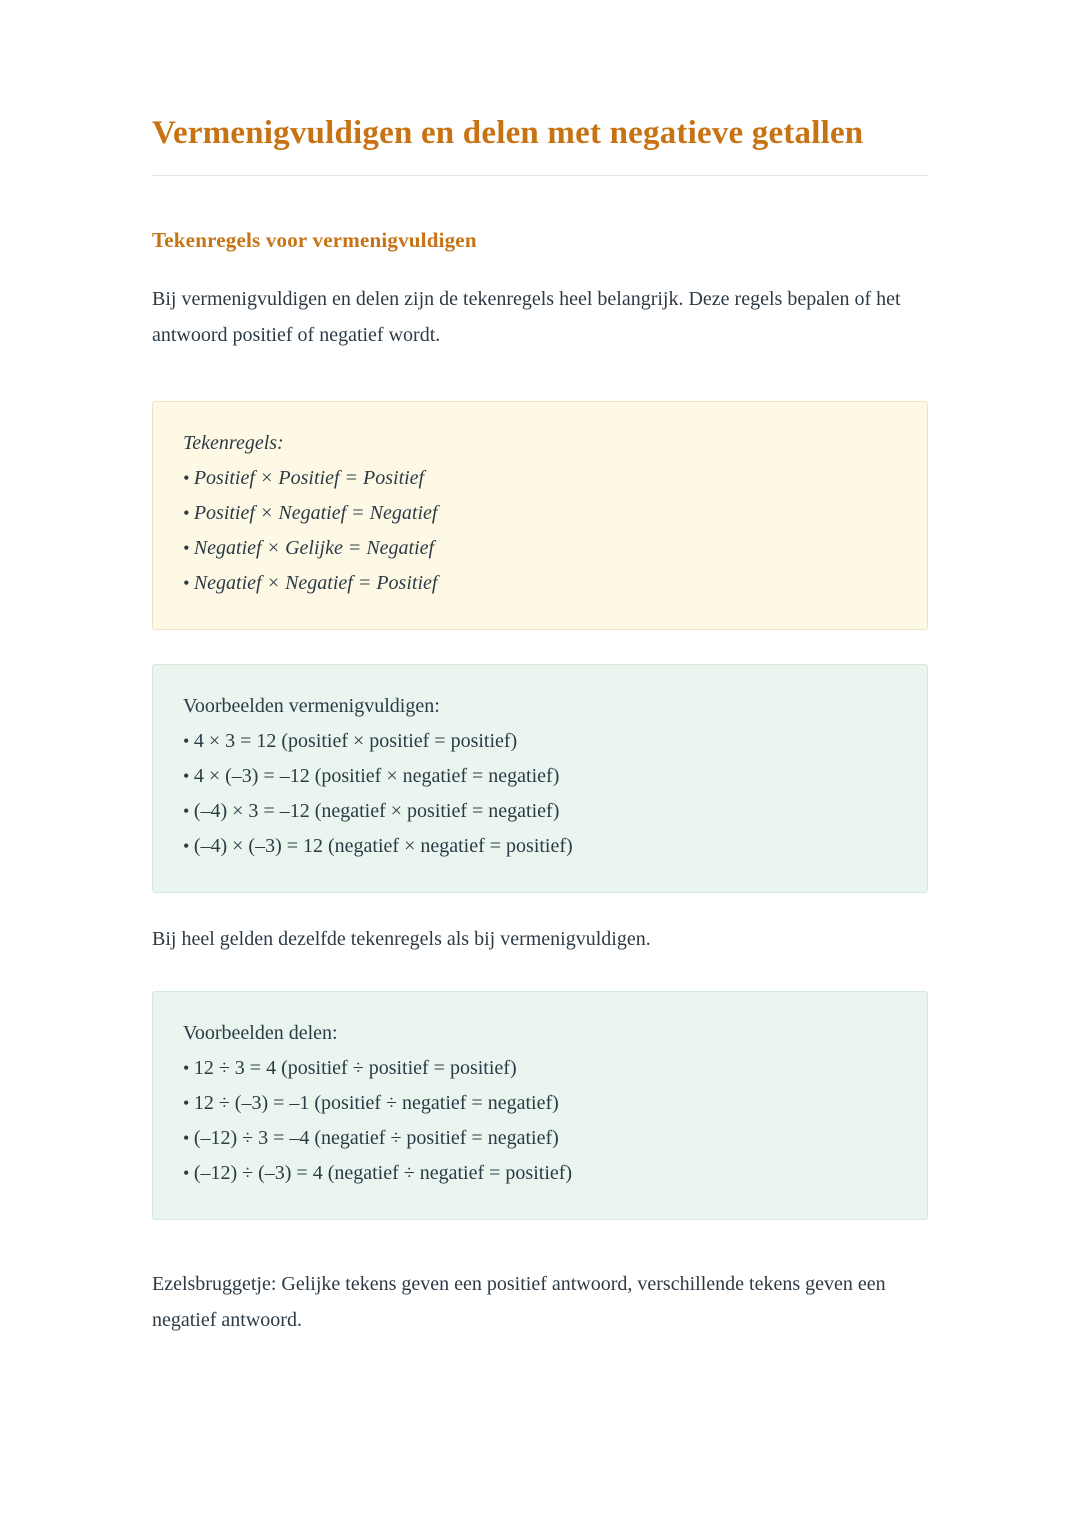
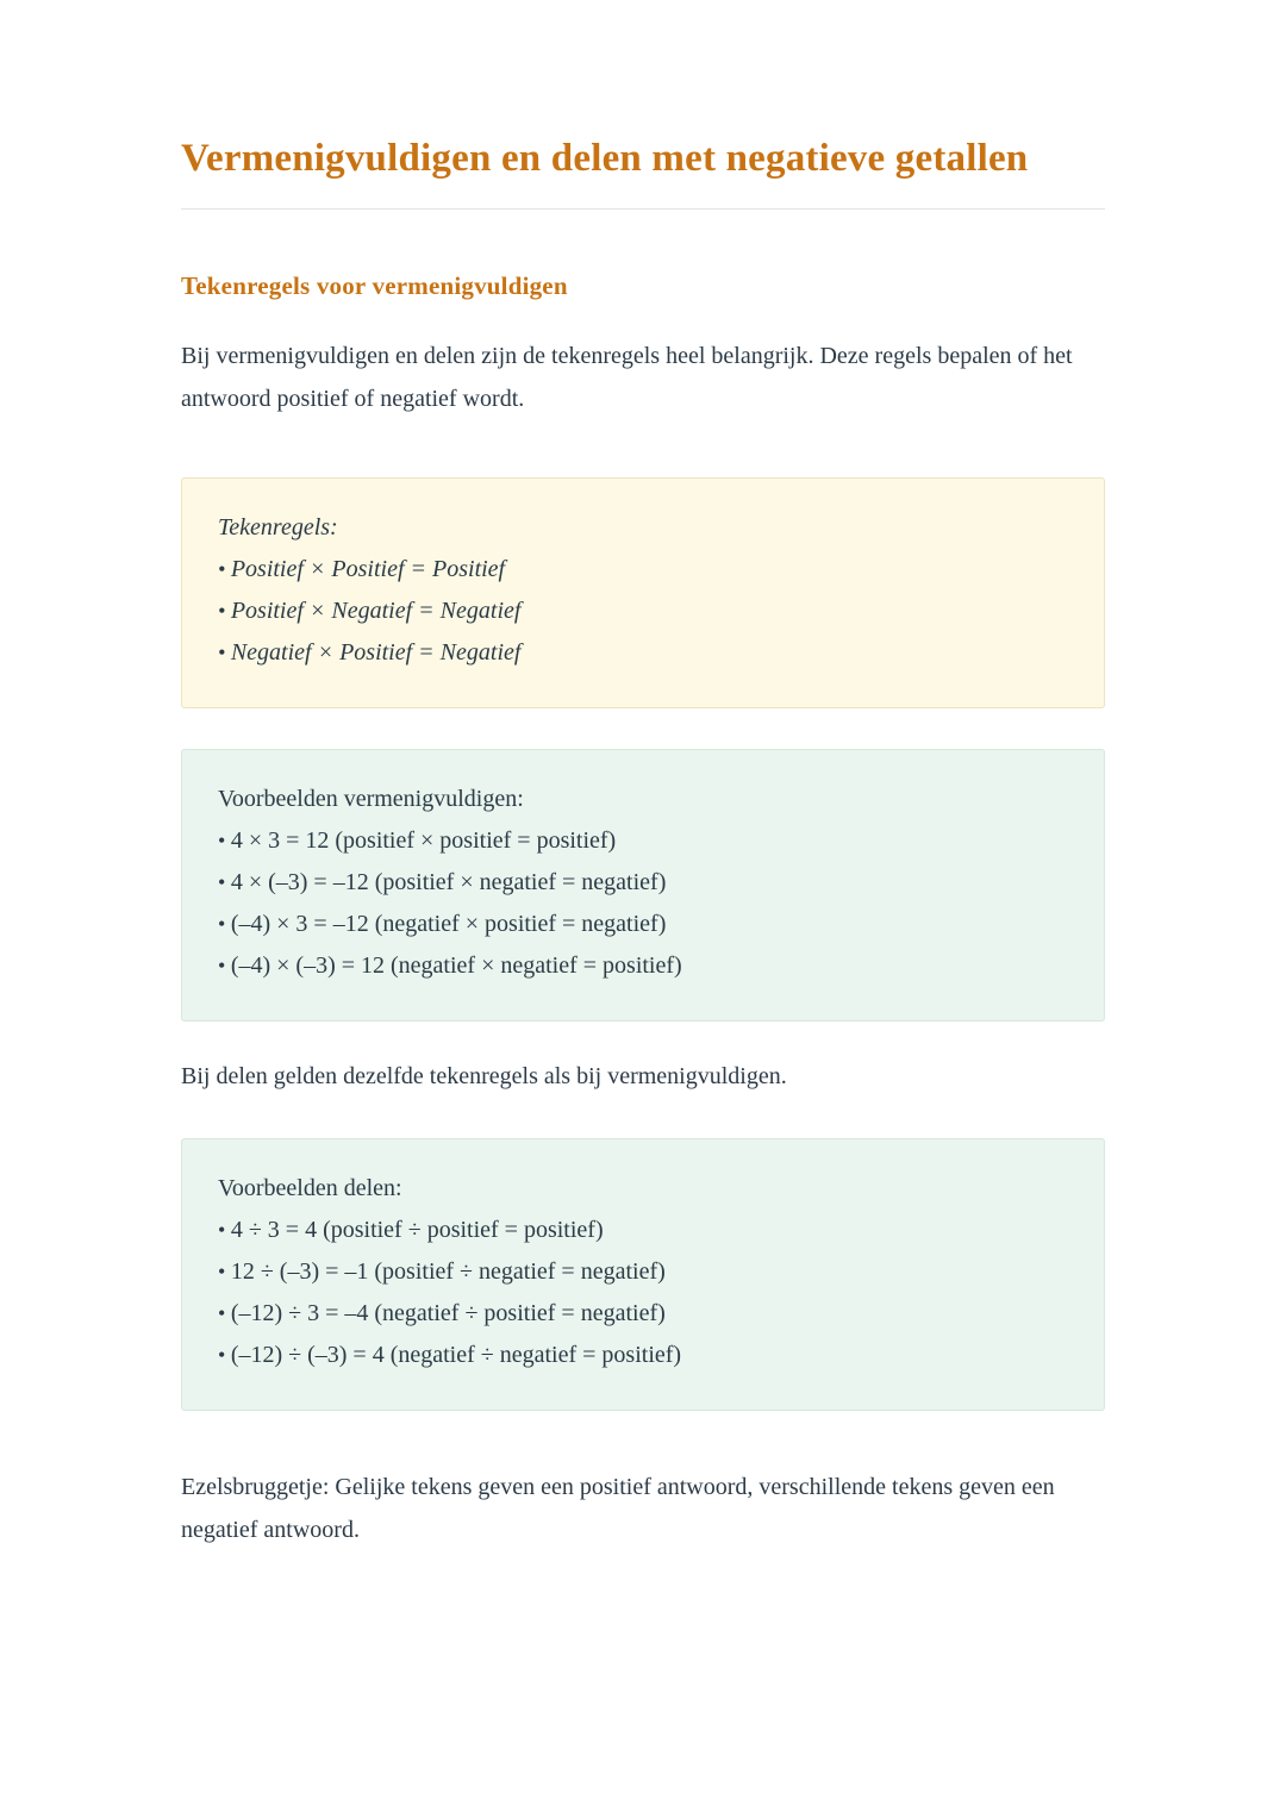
  Vermenigvuldigen en delen met negatieve getallen
  Tekenregels voor vermenigvuldigen
  Bij vermenigvuldigen en delen zijn de tekenregels heel belangrijk. Deze regels bepalen of het antwoord positief of negatief wordt.
  Tekenregels:
  Positief × Positief = Positief
  Positief × Negatief = Negatief
- Negatief × Gelijke = Negatief
+ Negatief × Positief = Negatief
- Negatief × Negatief = Positief
  Voorbeelden vermenigvuldigen:
  4 × 3 = 12 (positief × positief = positief)
  4 × (–3) = –12 (positief × negatief = negatief)
  (–4) × 3 = –12 (negatief × positief = negatief)
  (–4) × (–3) = 12 (negatief × negatief = positief)
- Bij heel gelden dezelfde tekenregels als bij vermenigvuldigen.
+ Bij delen gelden dezelfde tekenregels als bij vermenigvuldigen.
  Voorbeelden delen:
- 12 ÷ 3 = 4 (positief ÷ positief = positief)
+ 4 ÷ 3 = 4 (positief ÷ positief = positief)
  12 ÷ (–3) = –1 (positief ÷ negatief = negatief)
  (–12) ÷ 3 = –4 (negatief ÷ positief = negatief)
  (–12) ÷ (–3) = 4 (negatief ÷ negatief = positief)
  Ezelsbruggetje: Gelijke tekens geven een positief antwoord, verschillende tekens geven een negatief antwoord.
